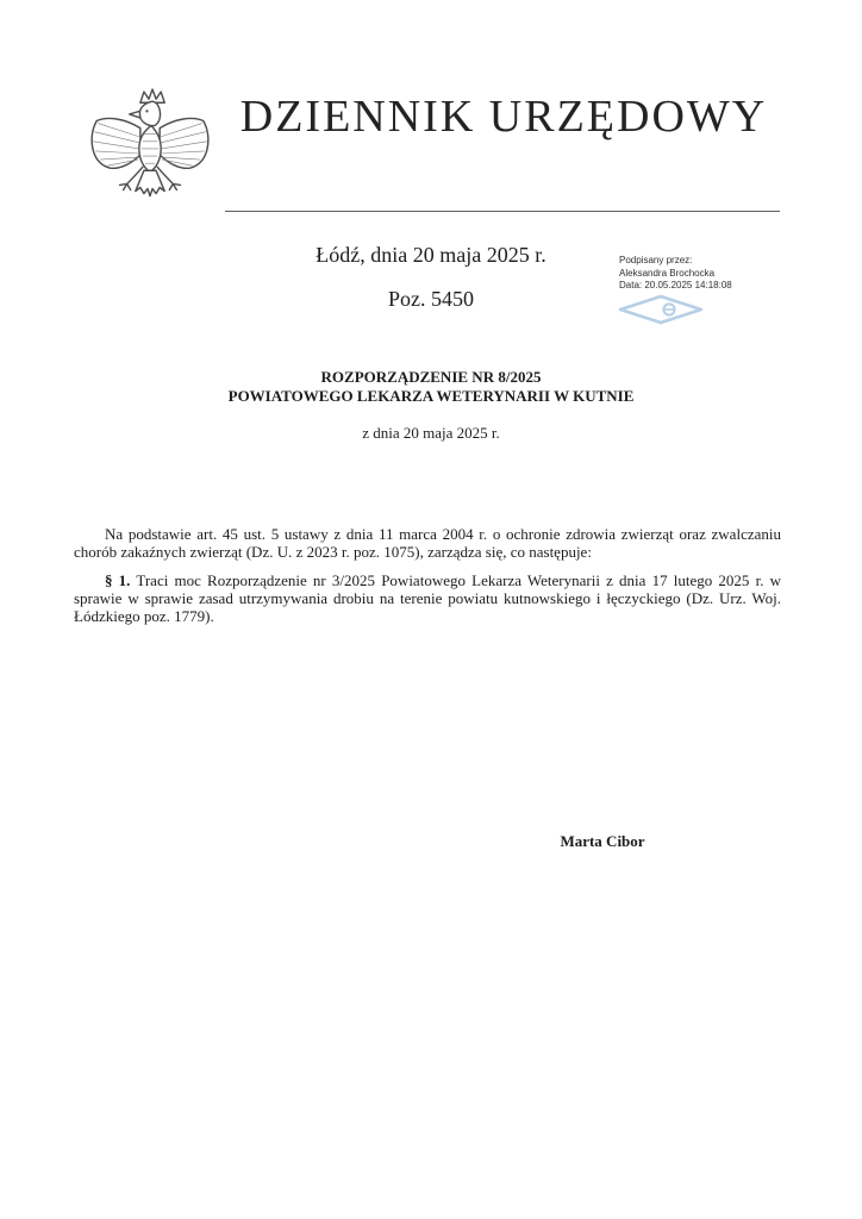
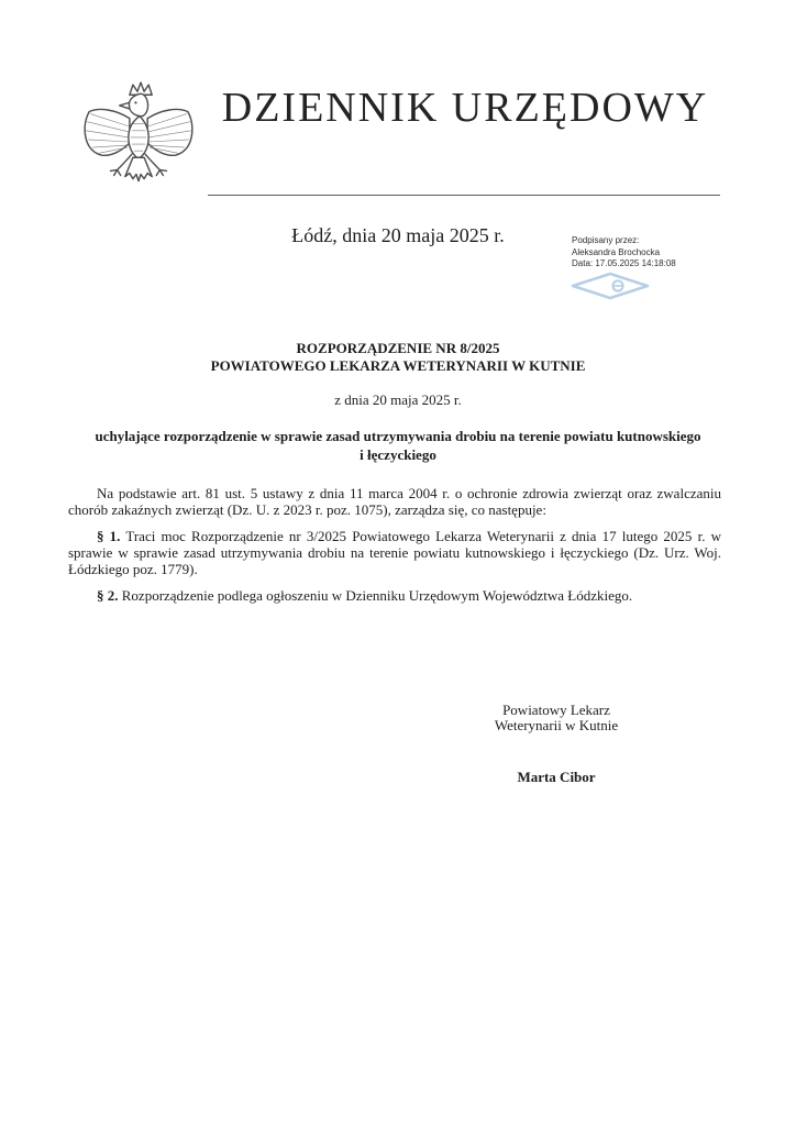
  DZIENNIK URZĘDOWY
  Łódź, dnia 20 maja 2025 r.
- Poz. 5450
  Podpisany przez:
  Aleksandra Brochocka
- Data: 20.05.2025 14:18:08
+ Data: 17.05.2025 14:18:08
  ROZPORZĄDZENIE NR 8/2025
  POWIATOWEGO LEKARZA WETERYNARII W KUTNIE
  z dnia 20 maja 2025 r.
+ uchylające rozporządzenie w sprawie zasad utrzymywania drobiu na terenie powiatu kutnowskiego
+ i łęczyckiego
- Na podstawie art. 45 ust. 5 ustawy z dnia 11 marca 2004 r. o ochronie zdrowia zwierząt oraz zwalczaniu chorób zakaźnych zwierząt (Dz. U. z 2023 r. poz. 1075), zarządza się, co następuje:
+ Na podstawie art. 81 ust. 5 ustawy z dnia 11 marca 2004 r. o ochronie zdrowia zwierząt oraz zwalczaniu chorób zakaźnych zwierząt (Dz. U. z 2023 r. poz. 1075), zarządza się, co następuje:
  § 1. Traci moc Rozporządzenie nr 3/2025 Powiatowego Lekarza Weterynarii z dnia 17 lutego 2025 r. w sprawie w sprawie zasad utrzymywania drobiu na terenie powiatu kutnowskiego i łęczyckiego (Dz. Urz. Woj. Łódzkiego poz. 1779).
+ § 2. Rozporządzenie podlega ogłoszeniu w Dzienniku Urzędowym Województwa Łódzkiego.
+ Powiatowy Lekarz
+ Weterynarii w Kutnie
  Marta Cibor
